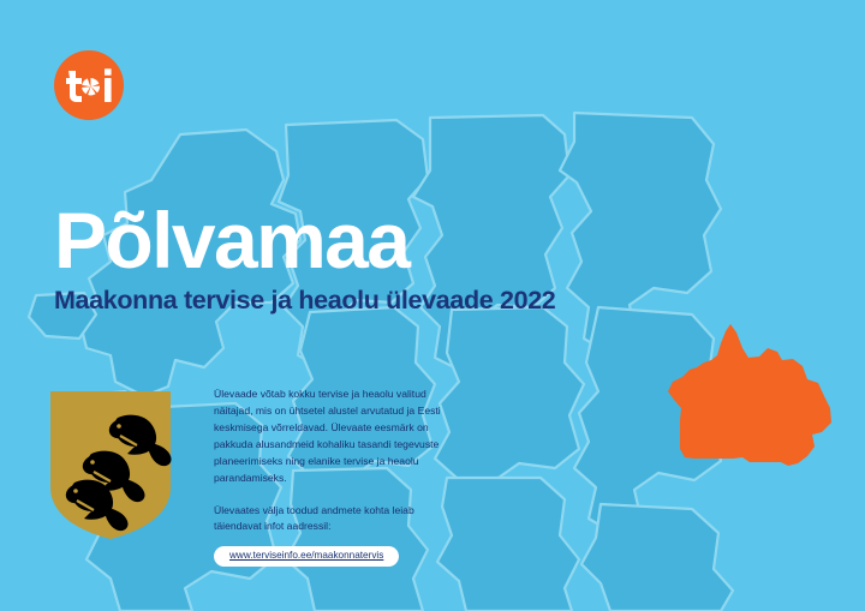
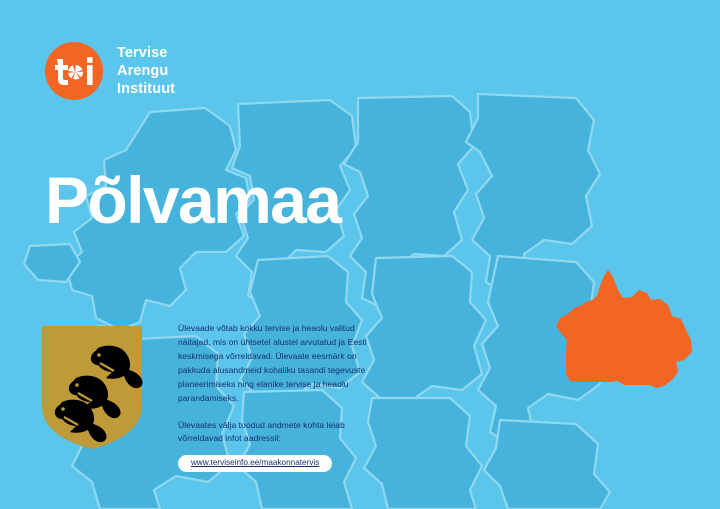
+ Tervise
+ Arengu
+ Instituut
  Põlvamaa
- Maakonna tervise ja heaolu ülevaade 2022
  Ülevaade võtab kokku tervise ja heaolu valitud näitajad, mis on ühtsetel alustel arvutatud ja Eesti keskmisega võrreldavad. Ülevaate eesmärk on pakkuda alusandmeid kohaliku tasandi tegevuste planeerimiseks ning elanike tervise ja heaolu parandamiseks.
- Ülevaates välja toodud andmete kohta leiab täiendavat infot aadressil:
+ Ülevaates välja toodud andmete kohta leiab võrreldavad infot aadressil:
  www.terviseinfo.ee/maakonnatervis
